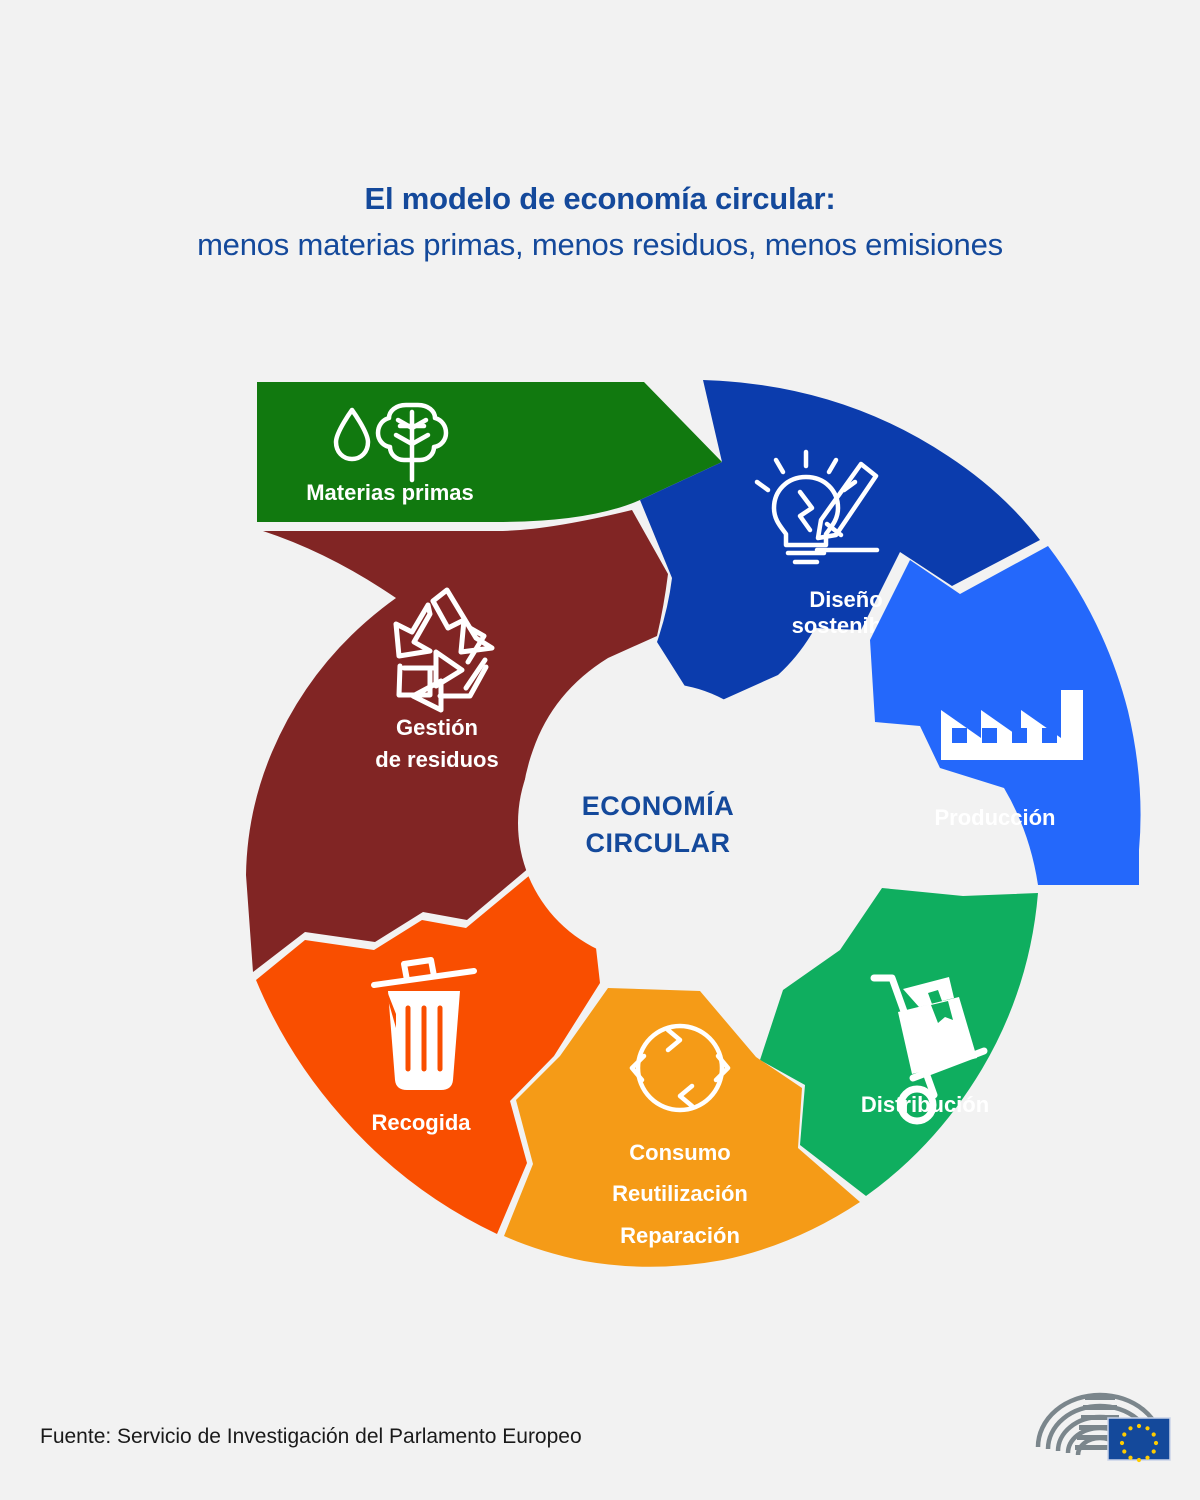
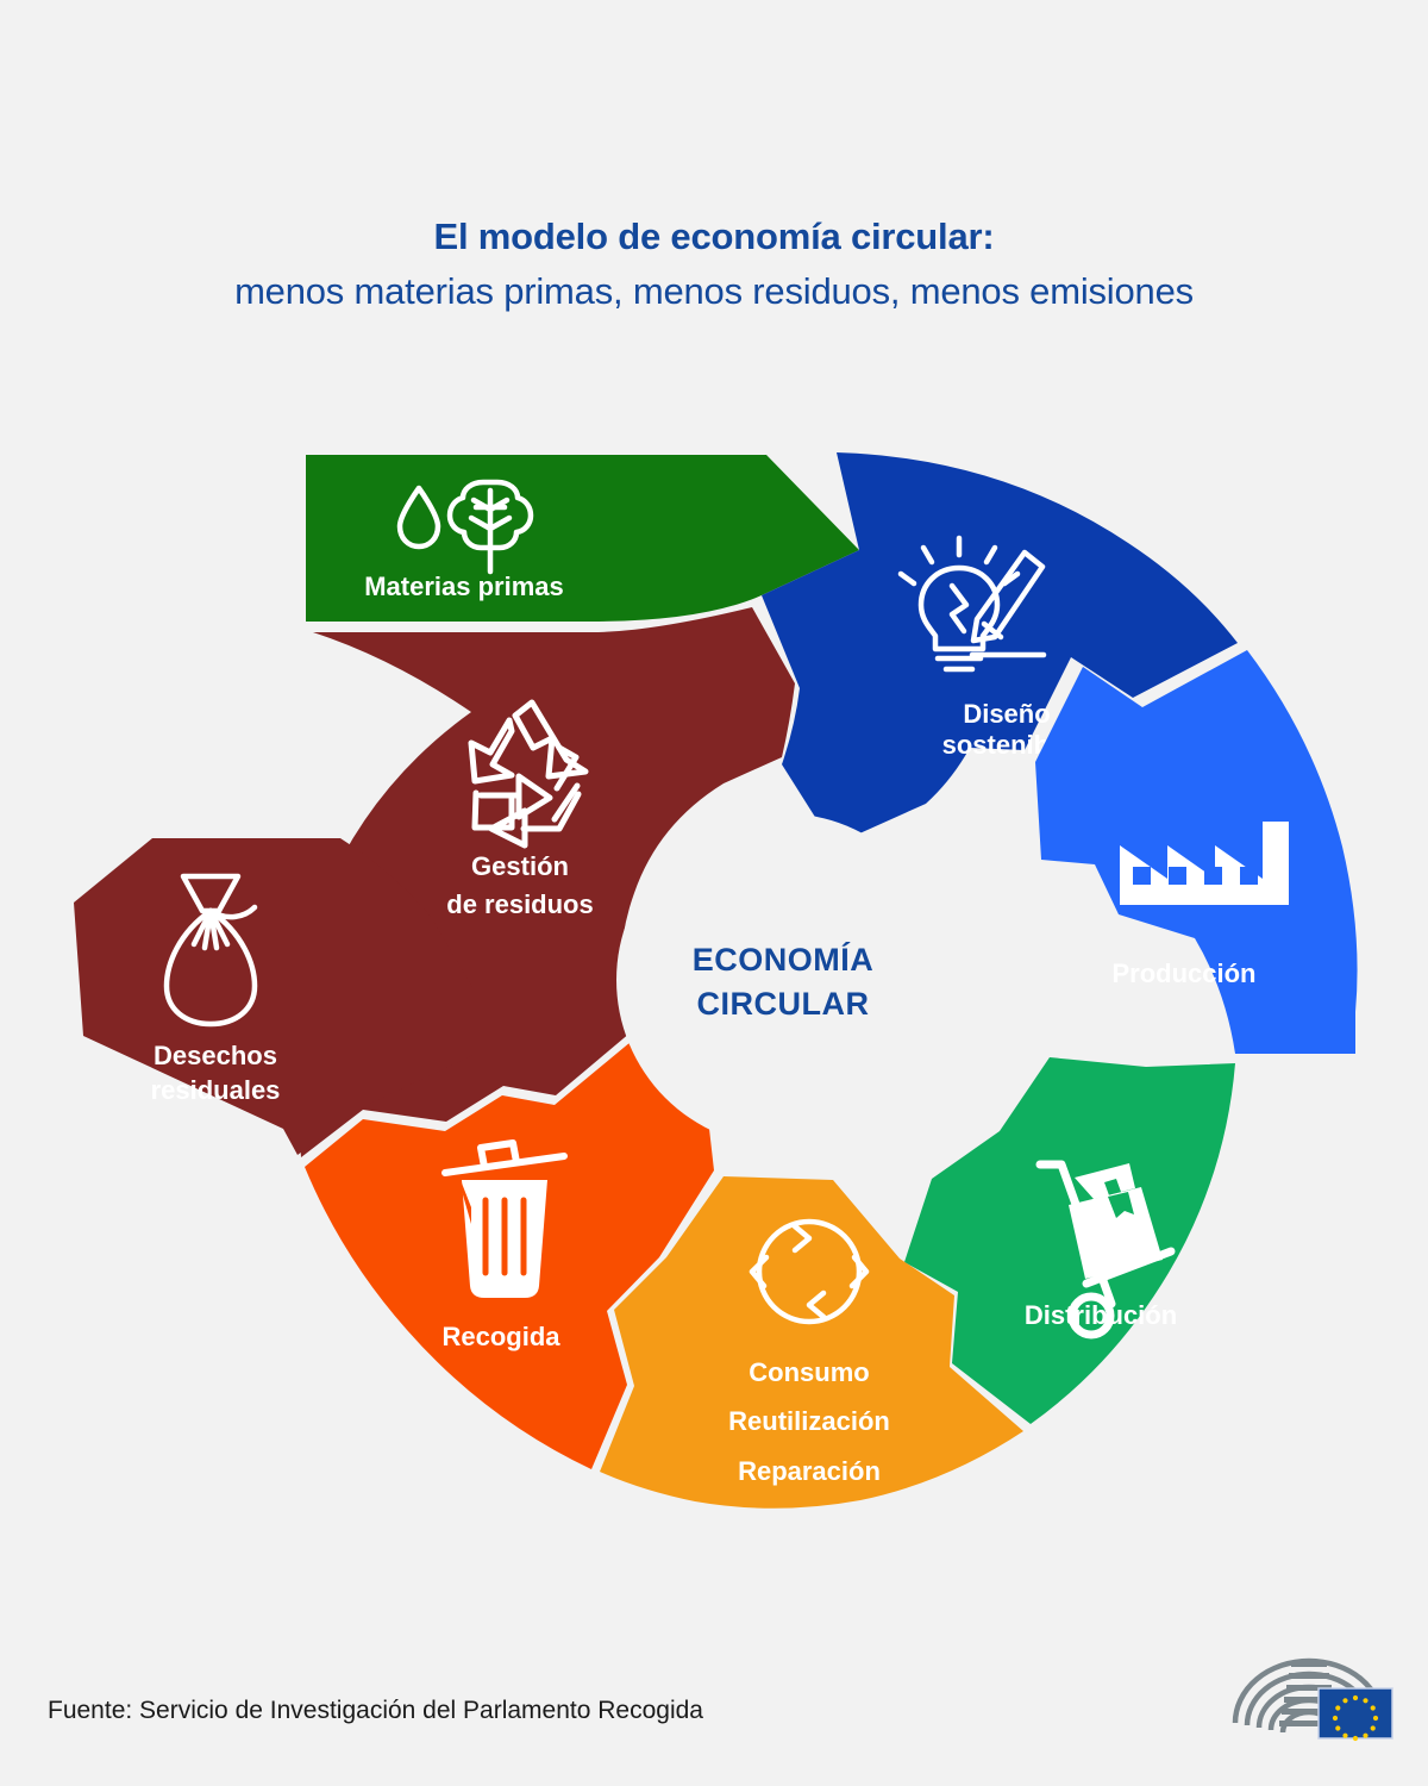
  El modelo de economía circular:
  menos materias primas, menos residuos, menos emisiones
  Materias primas
  Diseño
  sostenib
  Producción
  Distribución
  Consumo
  Reutilización
  Reparación
  Recogida
  Gestión
  de residuos
+ Desechos
+ residuales
  ECONOMÍA
  CIRCULAR
- Fuente: Servicio de Investigación del Parlamento Europeo
+ Fuente: Servicio de Investigación del Parlamento Recogida
